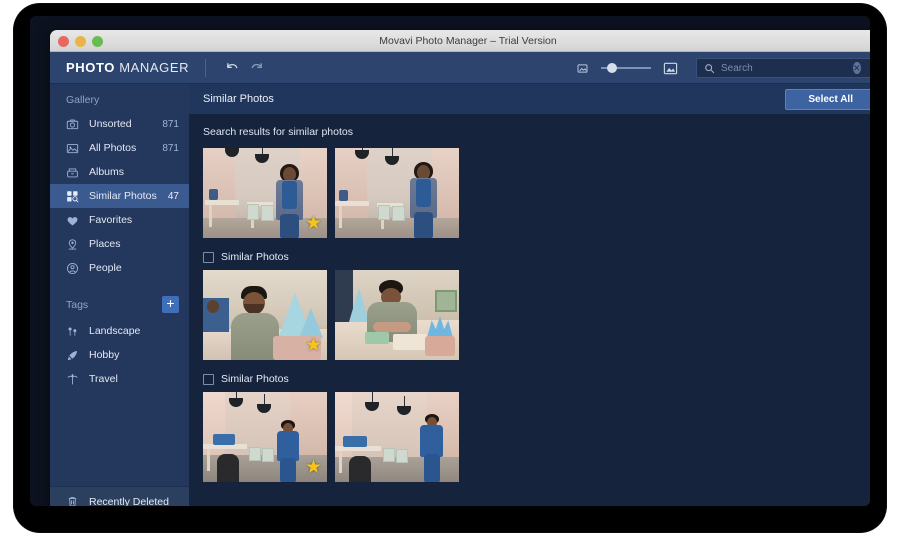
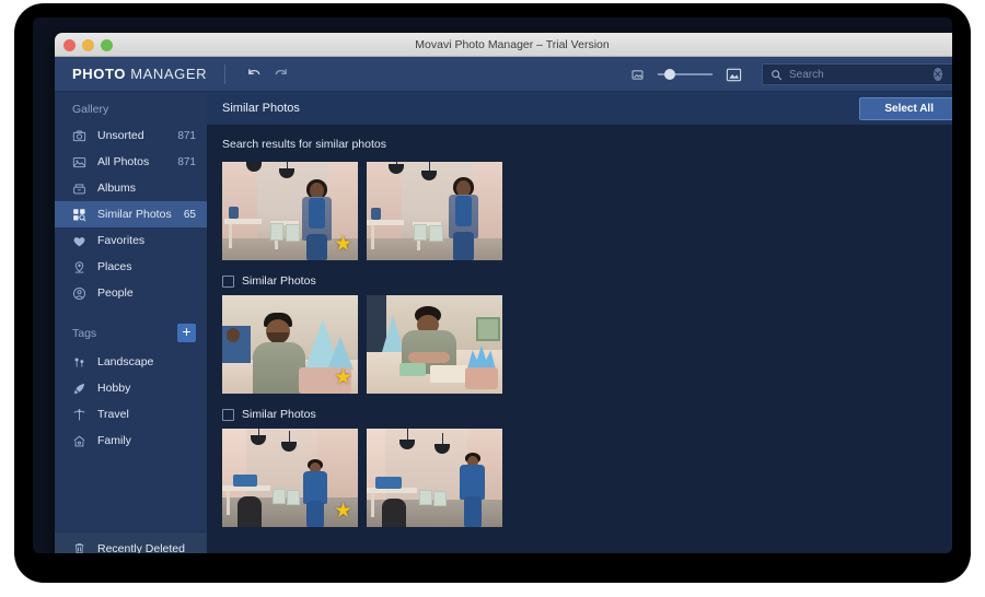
  Movavi Photo Manager – Trial Version
  PHOTO MANAGER
  Search
  ✕
  Gallery
  Unsorted
  871
  All Photos
  871
  Albums
  Similar Photos
- 47
+ 65
  Favorites
  Places
  People
  Tags
  +
  Landscape
  Hobby
  Travel
+ Family
  Recently Deleted
  Similar Photos
  Select All
  Search results for similar photos
  ★
  Similar Photos
  ★
  Similar Photos
  ★
